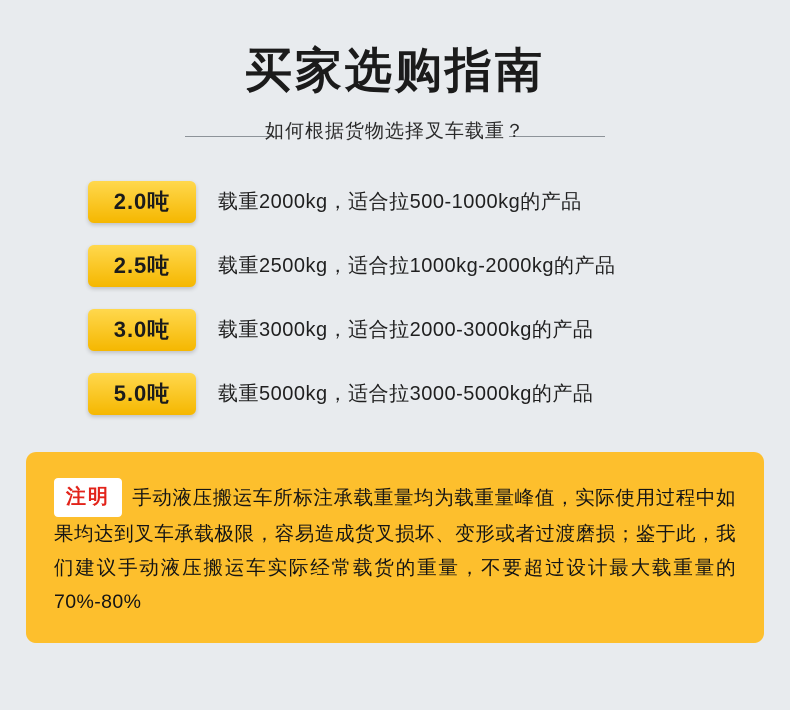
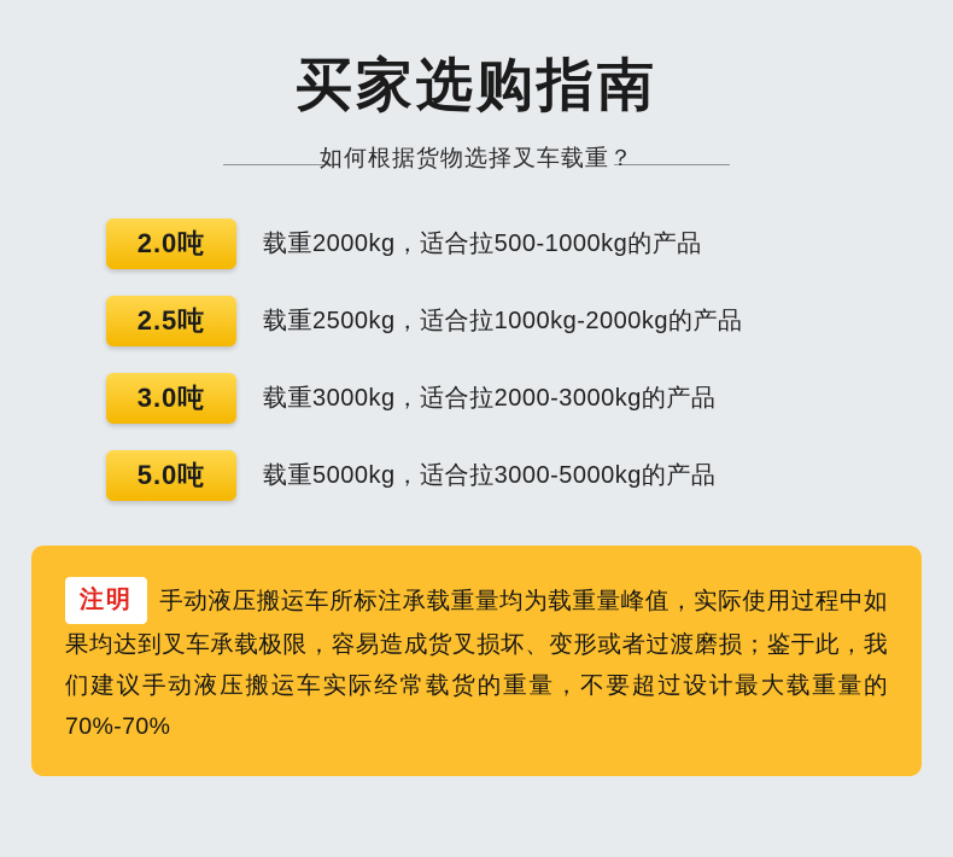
  买家选购指南
  如何根据货物选择叉车载重？
  2.0吨
  载重2000kg，适合拉500-1000kg的产品
  2.5吨
  载重2500kg，适合拉1000kg-2000kg的产品
  3.0吨
  载重3000kg，适合拉2000-3000kg的产品
  5.0吨
  载重5000kg，适合拉3000-5000kg的产品
- 注明 手动液压搬运车所标注承载重量均为载重量峰值，实际使用过程中如果均达到叉车承载极限，容易造成货叉损坏、变形或者过渡磨损；鉴于此，我们建议手动液压搬运车实际经常载货的重量，不要超过设计最大载重量的70%-80%
+ 注明 手动液压搬运车所标注承载重量均为载重量峰值，实际使用过程中如果均达到叉车承载极限，容易造成货叉损坏、变形或者过渡磨损；鉴于此，我们建议手动液压搬运车实际经常载货的重量，不要超过设计最大载重量的70%-70%
